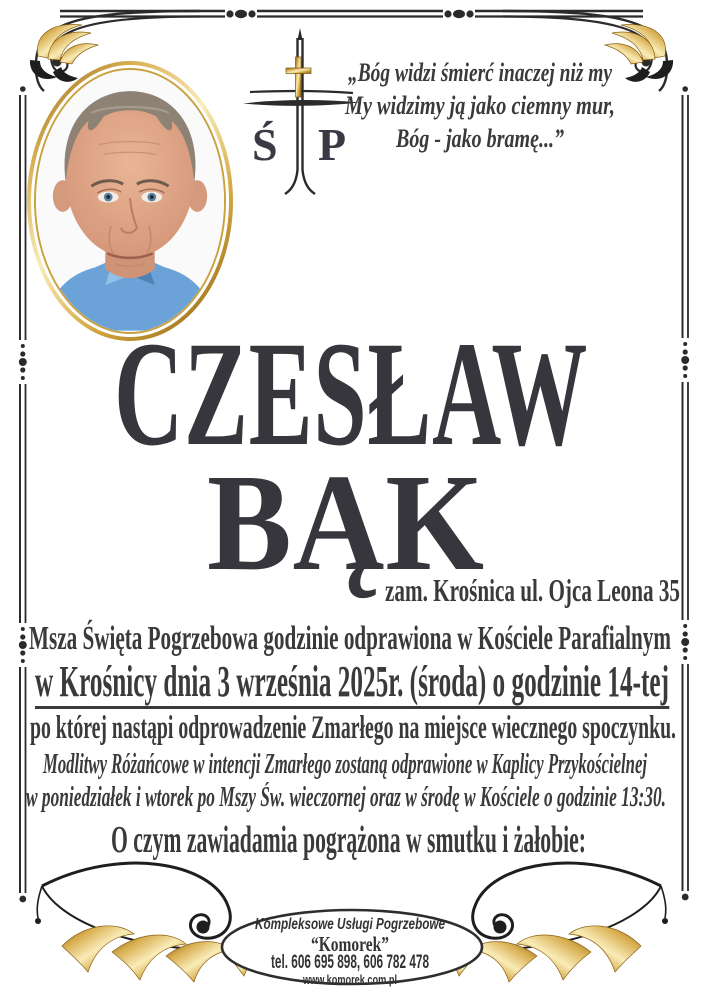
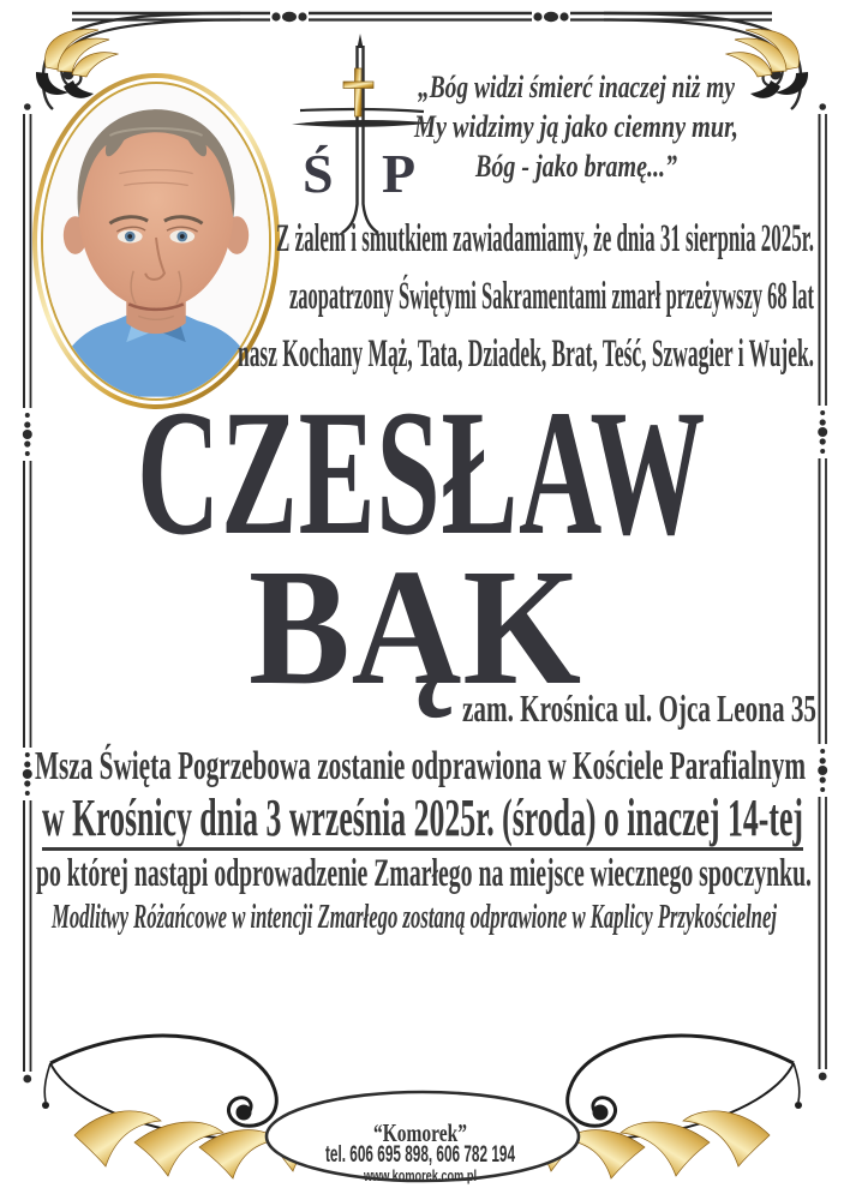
  Ś
  P
  „Bóg widzi śmierć inaczej niż my
  My widzimy ją jako ciemny mur,
  Bóg - jako bramę...”
+ Z żalem i smutkiem zawiadamiamy, że dnia 31 sierpnia 2025r.
+ zaopatrzony Świętymi Sakramentami zmarł przeżywszy 68 lat
+ nasz Kochany Mąż, Tata, Dziadek, Brat, Teść, Szwagier i Wujek.
  CZESŁAW
  BĄK
  zam. Krośnica ul. Ojca Leona 35
- Msza Święta Pogrzebowa godzinie odprawiona w Kościele Parafialnym
+ Msza Święta Pogrzebowa zostanie odprawiona w Kościele Parafialnym
- w Krośnicy dnia 3 września 2025r. (środa) o godzinie 14-tej
+ w Krośnicy dnia 3 września 2025r. (środa) o inaczej 14-tej
  po której nastąpi odprowadzenie Zmarłego na miejsce wiecznego spoczynku.
  Modlitwy Różańcowe w intencji Zmarłego zostaną odprawione w Kaplicy Przykościelnej
- w poniedziałek i wtorek po Mszy Św. wieczornej oraz w środę w Kościele o godzinie 13:30.
- O czym zawiadamia pogrążona w smutku i żałobie:
- Kompleksowe Usługi Pogrzebowe
  “Komorek”
- tel. 606 695 898, 606 782 478
+ tel. 606 695 898, 606 782 194
  www.komorek.com.pl
